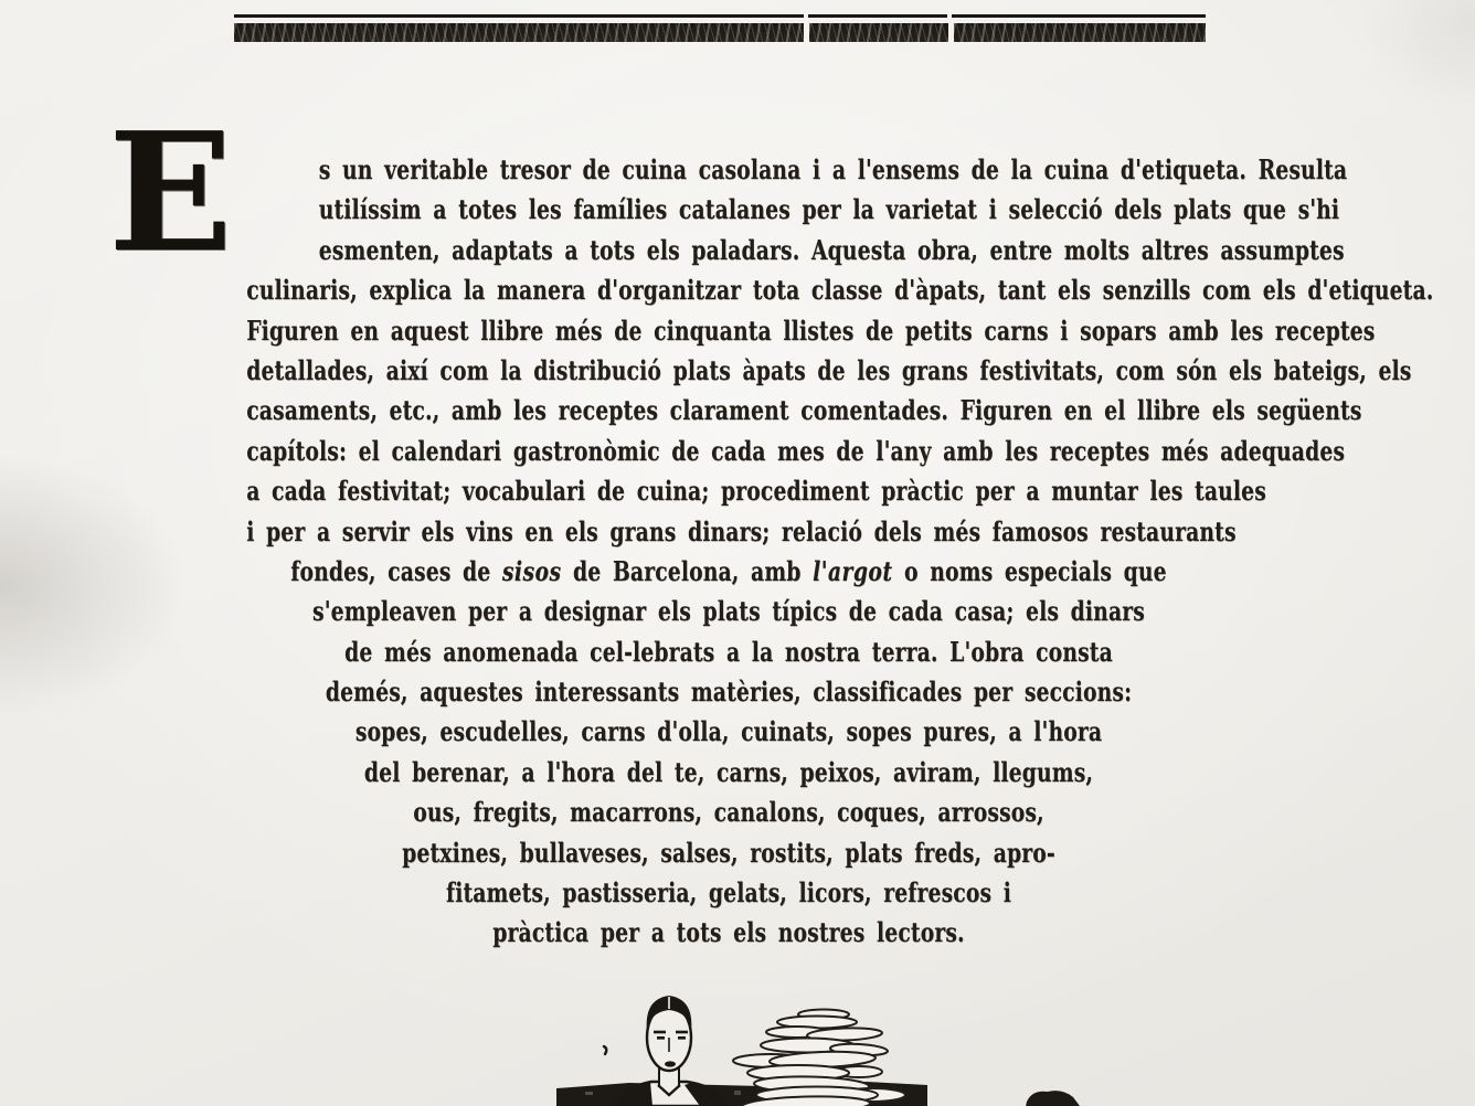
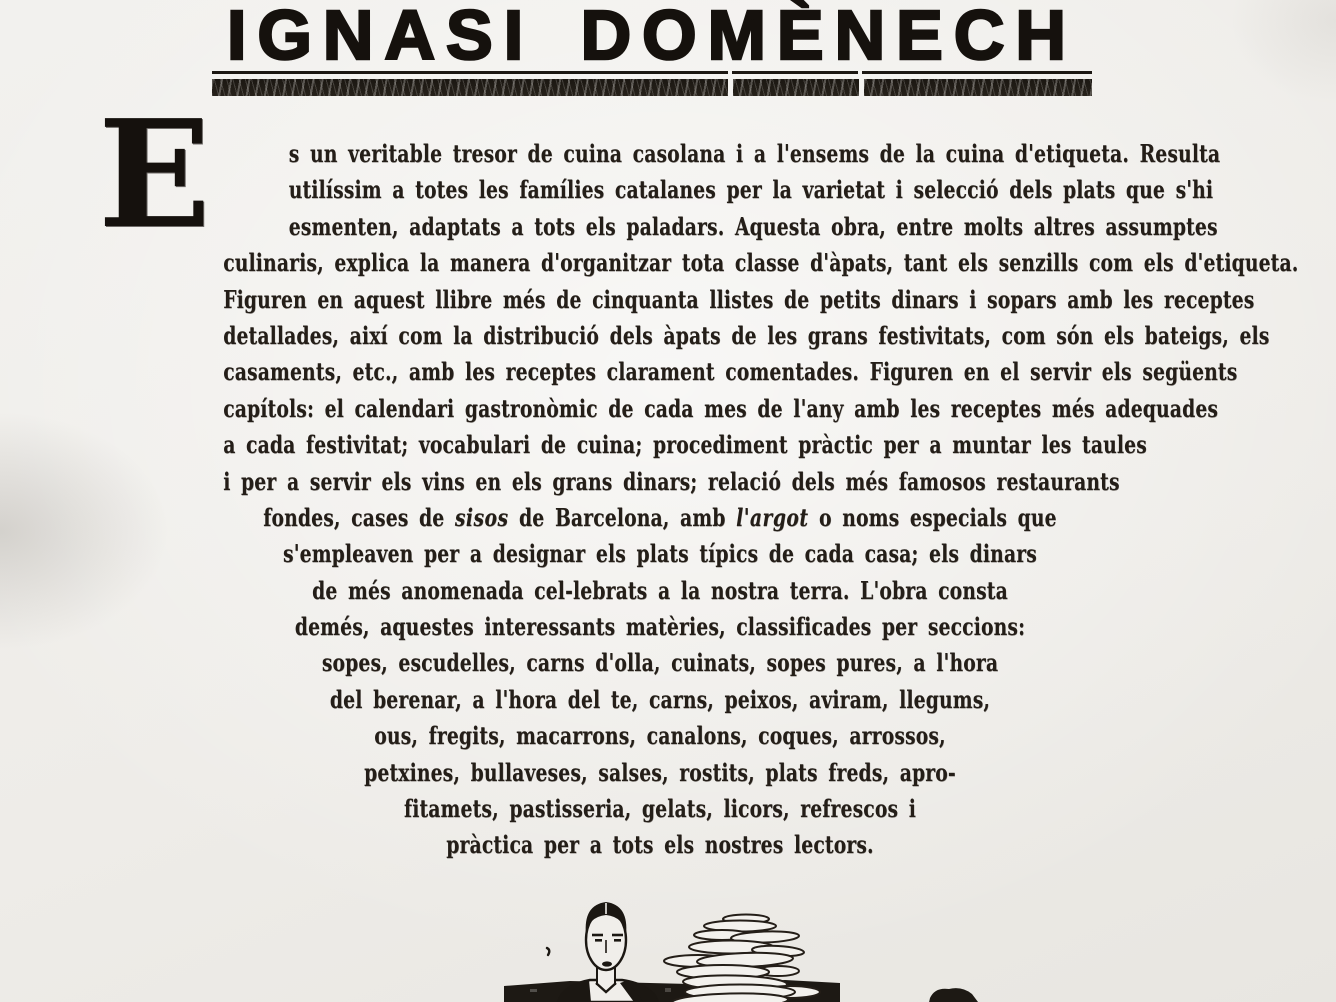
+ IGNASI DOMÈNECH
  E
  s un veritable tresor de cuina casolana i a l'ensems de la cuina d'etiqueta. Resulta
  utilíssim a totes les famílies catalanes per la varietat i selecció dels plats que s'hi
  esmenten, adaptats a tots els paladars. Aquesta obra, entre molts altres assumptes
  culinaris, explica la manera d'organitzar tota classe d'àpats, tant els senzills com els d'etiqueta.
- Figuren en aquest llibre més de cinquanta llistes de petits carns i sopars amb les receptes
+ Figuren en aquest llibre més de cinquanta llistes de petits dinars i sopars amb les receptes
- detallades, així com la distribució plats àpats de les grans festivitats, com són els bateigs, els
+ detallades, així com la distribució dels àpats de les grans festivitats, com són els bateigs, els
- casaments, etc., amb les receptes clarament comentades. Figuren en el llibre els següents
+ casaments, etc., amb les receptes clarament comentades. Figuren en el servir els següents
  capítols: el calendari gastronòmic de cada mes de l'any amb les receptes més adequades
  a cada festivitat; vocabulari de cuina; procediment pràctic per a muntar les taules
  i per a servir els vins en els grans dinars; relació dels més famosos restaurants
  fondes, cases de sisos de Barcelona, amb l'argot o noms especials que
  s'empleaven per a designar els plats típics de cada casa; els dinars
  de més anomenada cel-lebrats a la nostra terra. L'obra consta
  demés, aquestes interessants matèries, classificades per seccions:
  sopes, escudelles, carns d'olla, cuinats, sopes pures, a l'hora
  del berenar, a l'hora del te, carns, peixos, aviram, llegums,
  ous, fregits, macarrons, canalons, coques, arrossos,
  petxines, bullaveses, salses, rostits, plats freds, apro-
  fitamets, pastisseria, gelats, licors, refrescos i
  pràctica per a tots els nostres lectors.
